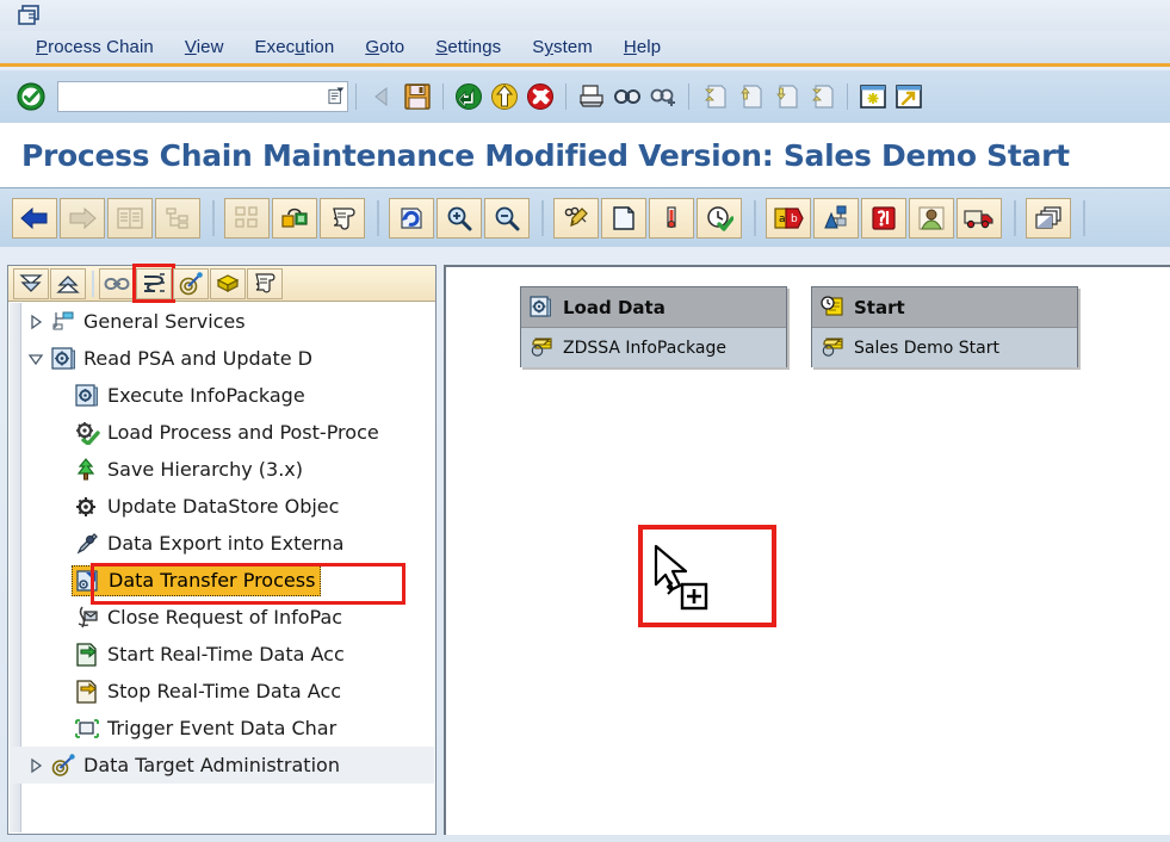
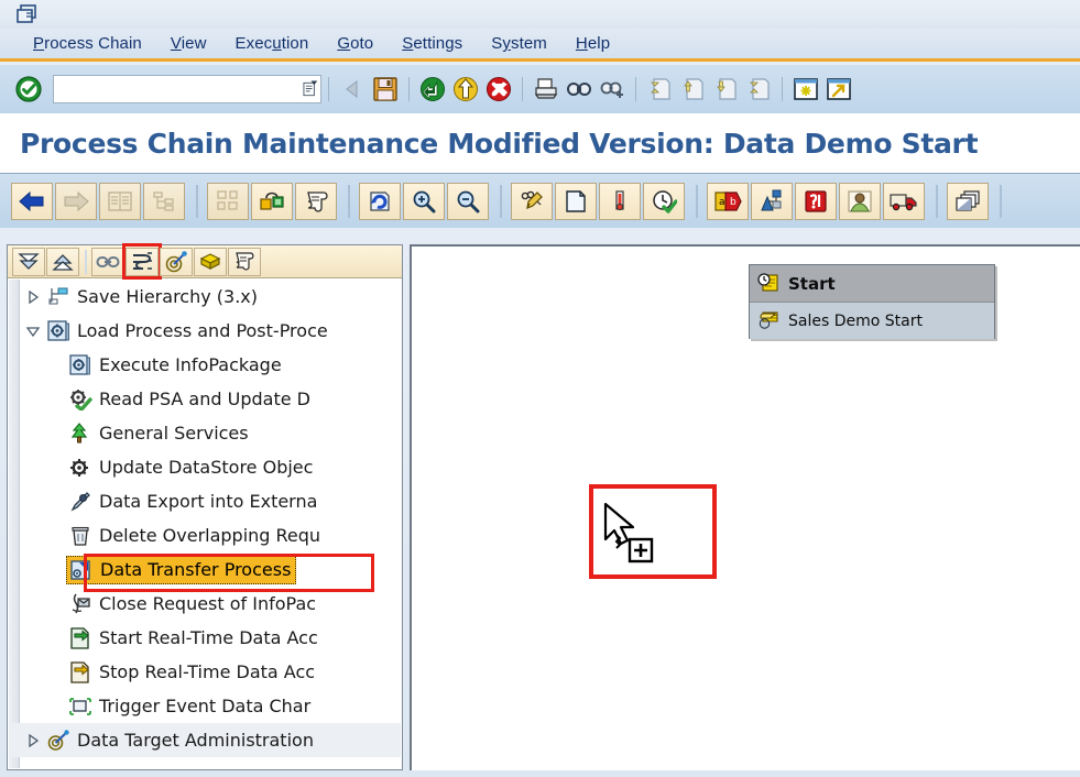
  Process Chain
  View
  Execution
  Goto
  Settings
  System
  Help
- Process Chain Maintenance Modified Version: Sales Demo Start
+ Process Chain Maintenance Modified Version: Data Demo Start
  a
  b
- General Services
+ Save Hierarchy (3.x)
- Read PSA and Update D
+ Load Process and Post-Proce
  Execute InfoPackage
- Load Process and Post-Proce
+ Read PSA and Update D
- Save Hierarchy (3.x)
+ General Services
  Update DataStore Objec
  Data Export into Externa
+ Delete Overlapping Requ
  Data Transfer Process
  Close Request of InfoPac
  Start Real-Time Data Acc
  Stop Real-Time Data Acc
  Trigger Event Data Char
  Data Target Administration
- Load Data
- ZDSSA InfoPackage
  Start
  Sales Demo Start
